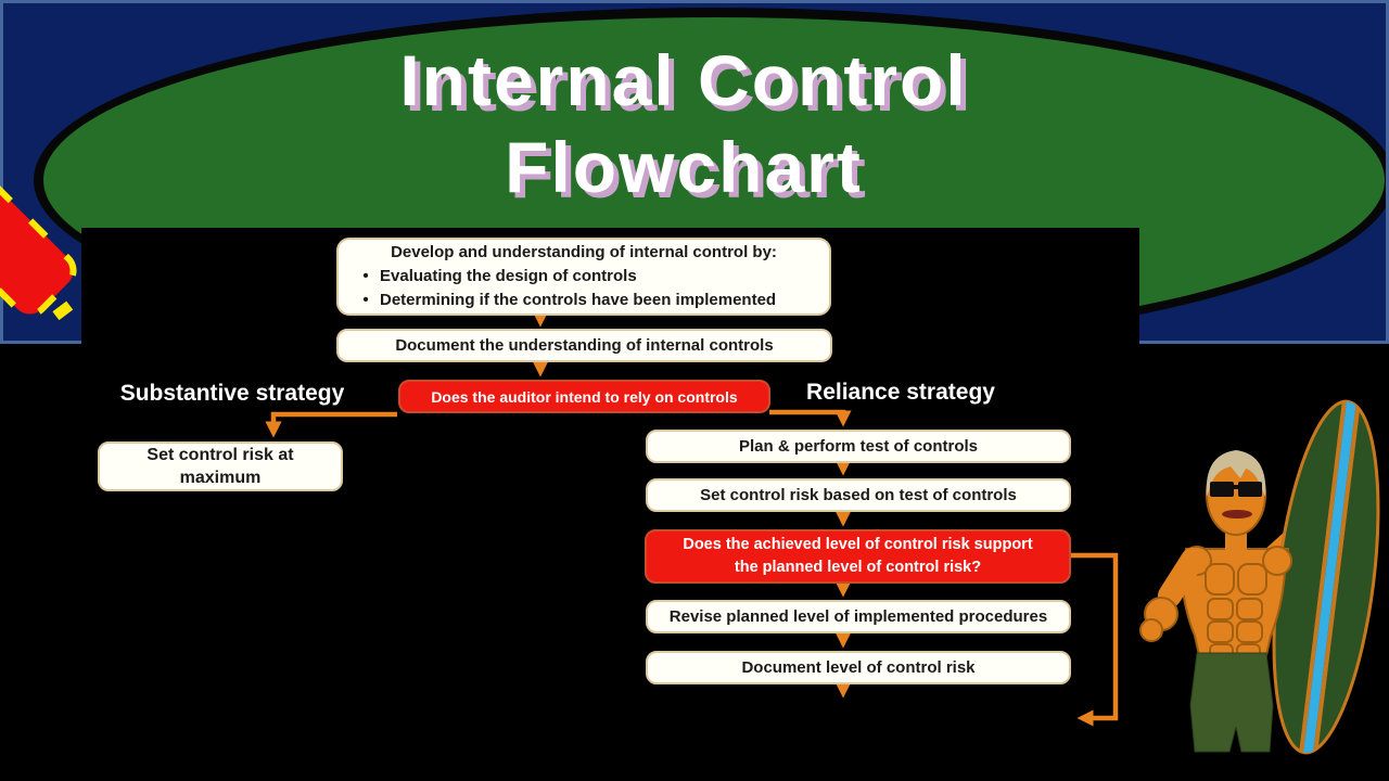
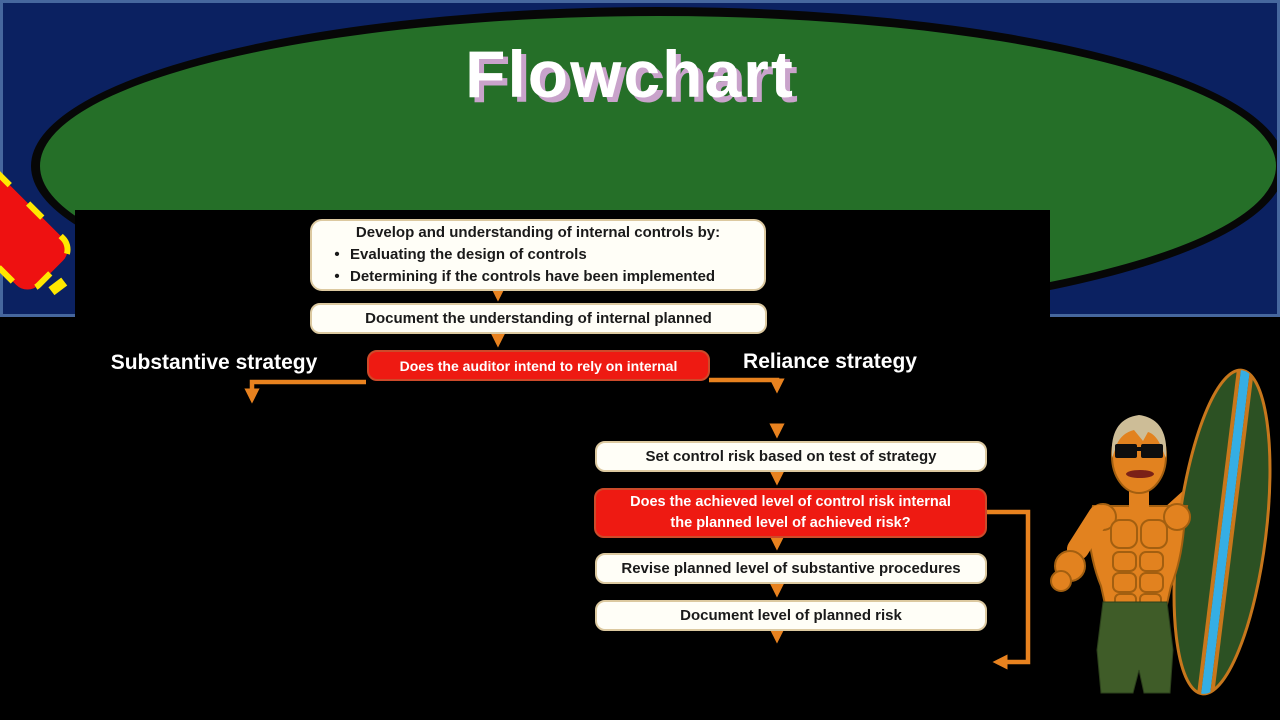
- Internal Control
  Flowchart
- Develop and understanding of internal control by:
+ Develop and understanding of internal controls by:
  •
  Evaluating the design of controls
  •
  Determining if the controls have been implemented
- Document the understanding of internal controls
+ Document the understanding of internal planned
- Does the auditor intend to rely on controls
+ Does the auditor intend to rely on internal
  Substantive strategy
  Reliance strategy
- Set control risk at
- maximum
- Plan & perform test of controls
- Set control risk based on test of controls
+ Set control risk based on test of strategy
- Does the achieved level of control risk support
+ Does the achieved level of control risk internal
- the planned level of control risk?
+ the planned level of achieved risk?
- Revise planned level of implemented procedures
+ Revise planned level of substantive procedures
- Document level of control risk
+ Document level of planned risk
